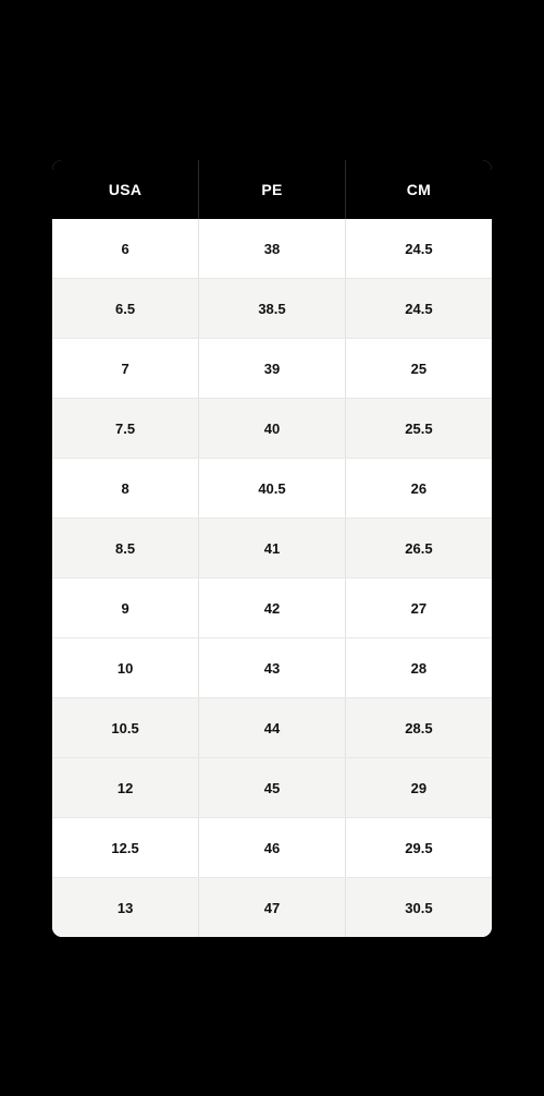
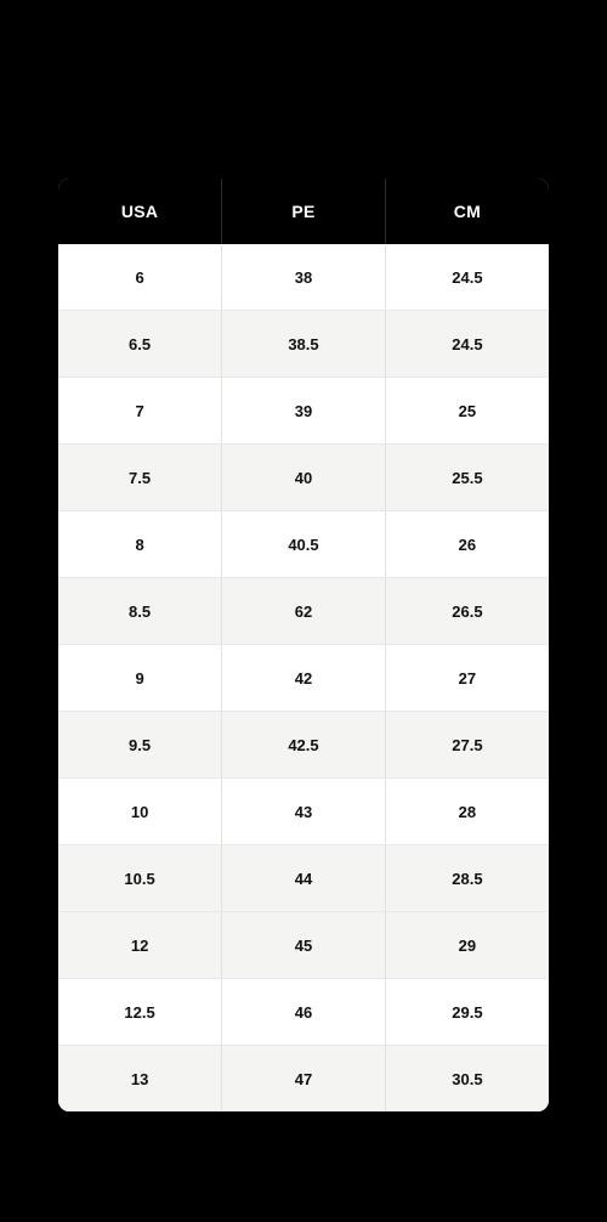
  USA	PE	CM
  6	38	24.5
  6.5	38.5	24.5
  7	39	25
  7.5	40	25.5
  8	40.5	26
- 8.5	41	26.5
+ 8.5	62	26.5
  9	42	27
+ 9.5	42.5	27.5
  10	43	28
  10.5	44	28.5
  12	45	29
  12.5	46	29.5
  13	47	30.5
